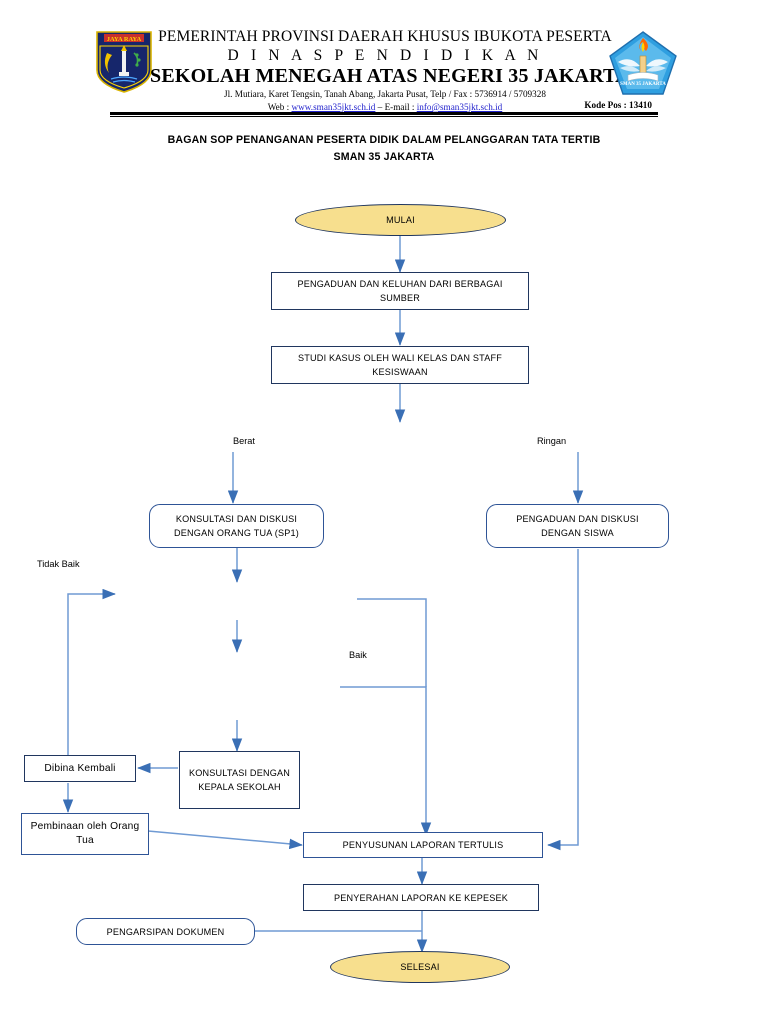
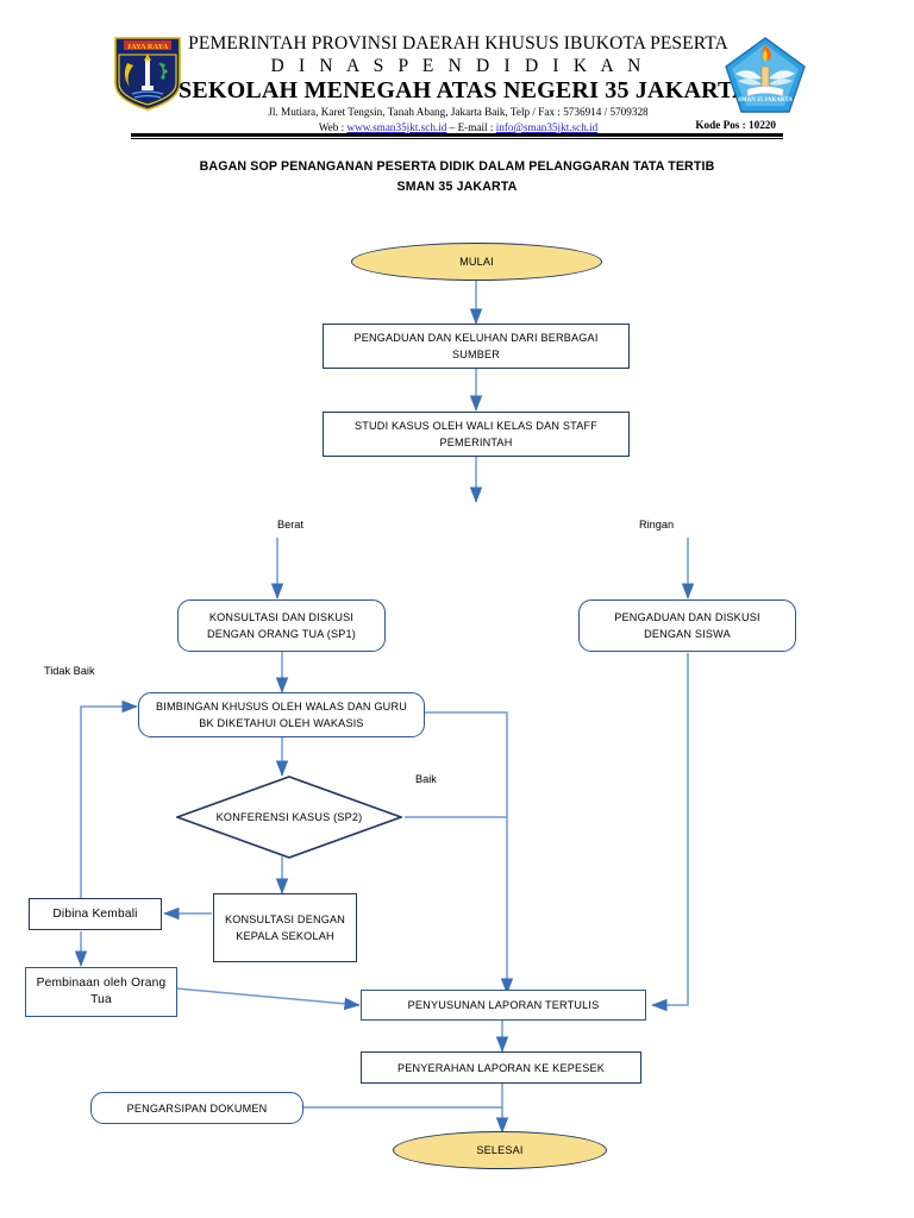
  PEMERINTAH PROVINSI DAERAH KHUSUS IBUKOTA PESERTA
  D I N A S P E N D I D I K A N
  SEKOLAH MENEGAH ATAS NEGERI 35 JAKART
- Jl. Mutiara, Karet Tengsin, Tanah Abang, Jakarta Pusat, Telp / Fax : 5736914 / 5709328
+ Jl. Mutiara, Karet Tengsin, Tanah Abang, Jakarta Baik, Telp / Fax : 5736914 / 5709328
  Web : www.sman35jkt.sch.id – E-mail : info@sman35jkt.sch.id
- Kode Pos : 13410
+ Kode Pos : 10220
  BAGAN SOP PENANGANAN PESERTA DIDIK DALAM PELANGGARAN TATA TERTIB
  SMAN 35 JAKARTA
  MULAI
  PENGADUAN DAN KELUHAN DARI BERBAGAI SUMBER
- STUDI KASUS OLEH WALI KELAS DAN STAFF KESISWAAN
+ STUDI KASUS OLEH WALI KELAS DAN STAFF PEMERINTAH
  Berat
  Ringan
  KONSULTASI DAN DISKUSI DENGAN ORANG TUA (SP1)
  PENGADUAN DAN DISKUSI DENGAN SISWA
  Tidak Baik
+ BIMBINGAN KHUSUS OLEH WALAS DAN GURU BK DIKETAHUI OLEH WAKASIS
+ KONFERENSI KASUS (SP2)
  Baik
  KONSULTASI DENGAN KEPALA SEKOLAH
  Dibina Kembali
  Pembinaan oleh Orang Tua
  PENYUSUNAN LAPORAN TERTULIS
  PENYERAHAN LAPORAN KE KEPESEK
  PENGARSIPAN DOKUMEN
  SELESAI
